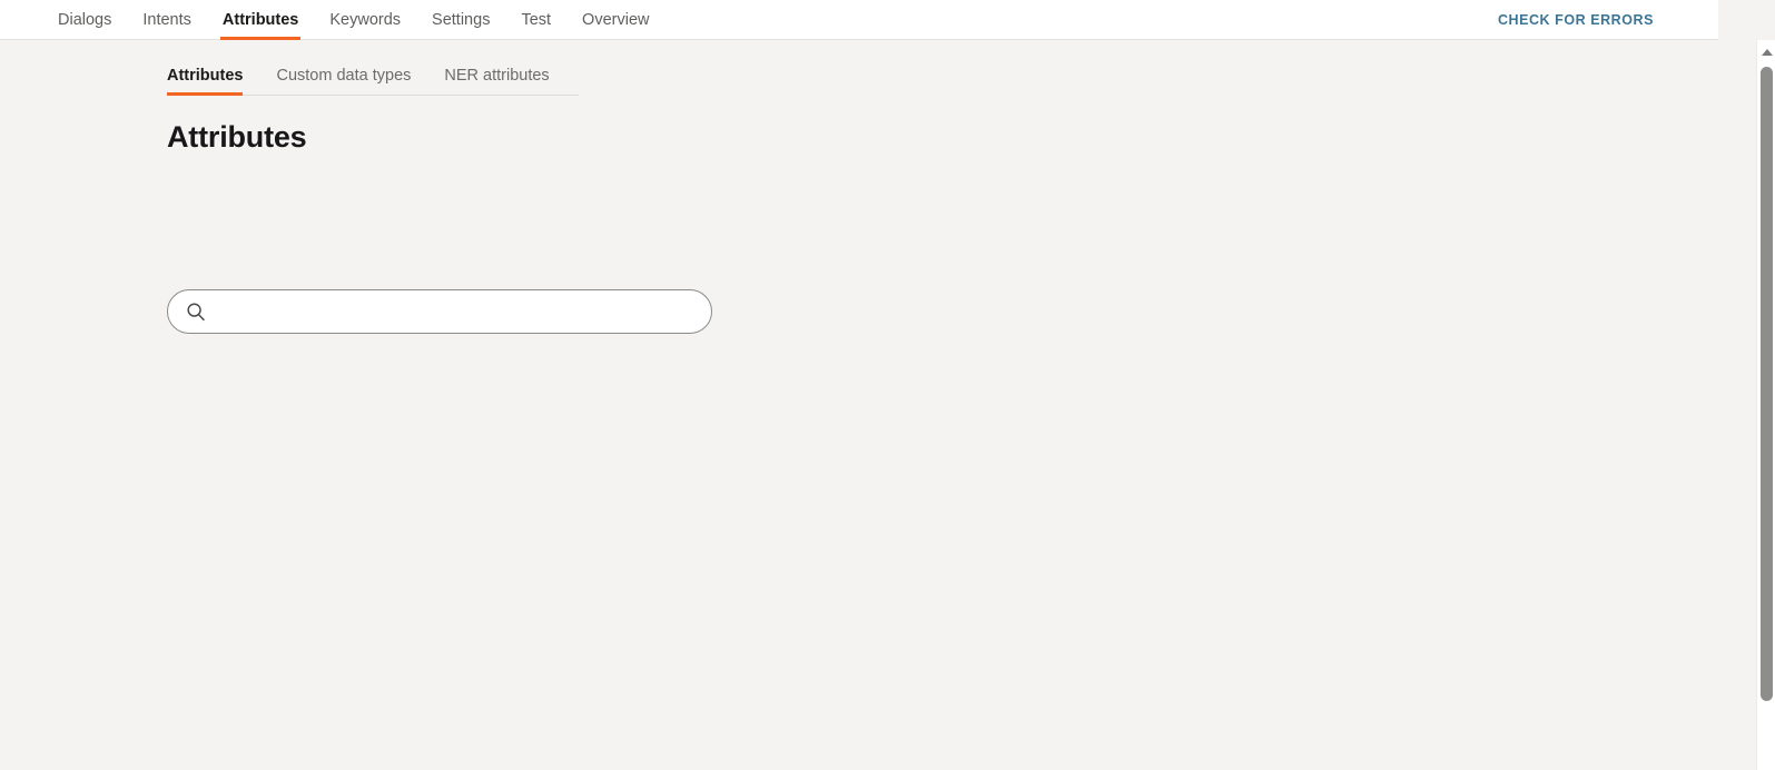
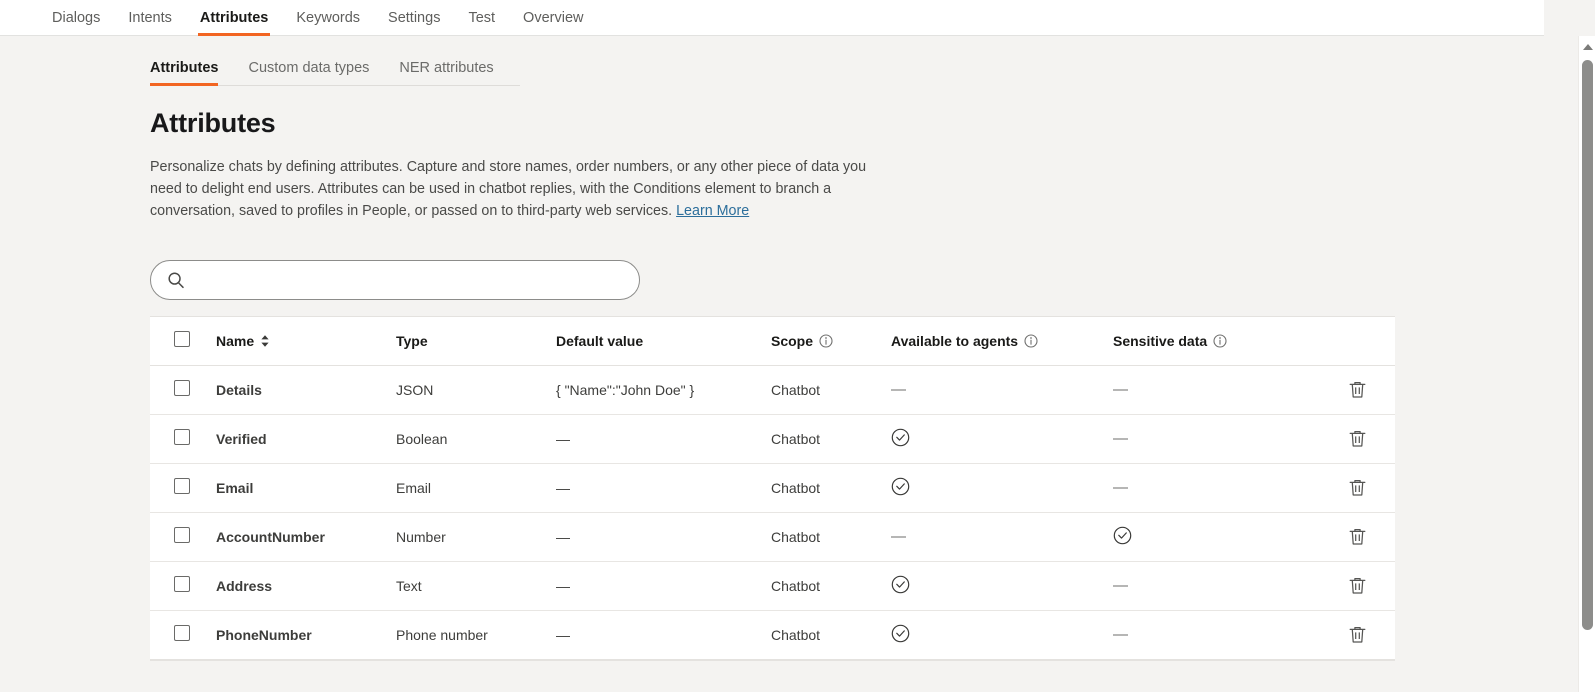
  Dialogs
  Intents
  Attributes
  Keywords
  Settings
  Test
  Overview
- CHECK FOR ERRORS
  Attributes
  Custom data types
  NER attributes
  Attributes
+ Personalize chats by defining attributes. Capture and store names, order numbers, or any other piece of data you need to delight end users. Attributes can be used in chatbot replies, with the Conditions element to branch a conversation, saved to profiles in People, or passed on to third-party web services. Learn More
+ 	Name	Type	Default value	Scope	Available to agents	Sensitive data
+ 	Details	JSON	{ "Name":"John Doe" }	Chatbot	—	—
+ 	Verified	Boolean	—	Chatbot		—
+ 	Email	Email	—	Chatbot		—
+ 	AccountNumber	Number	—	Chatbot	—
+ 	Address	Text	—	Chatbot		—
+ 	PhoneNumber	Phone number	—	Chatbot		—
